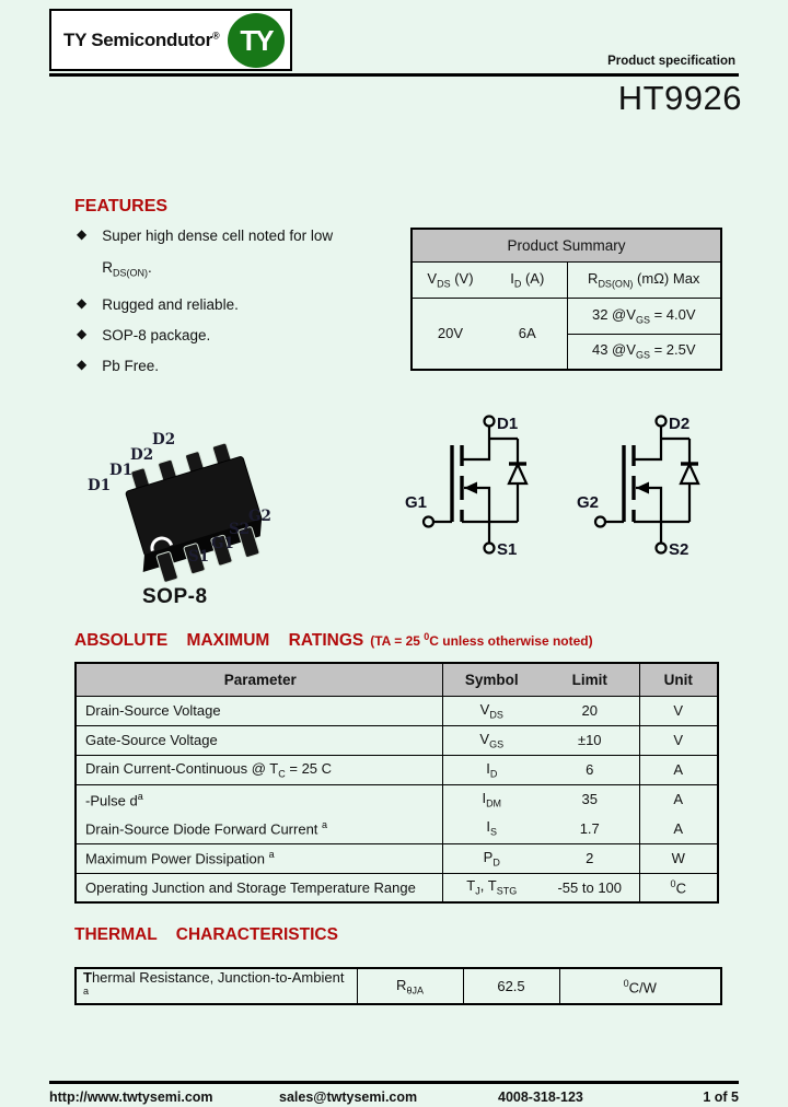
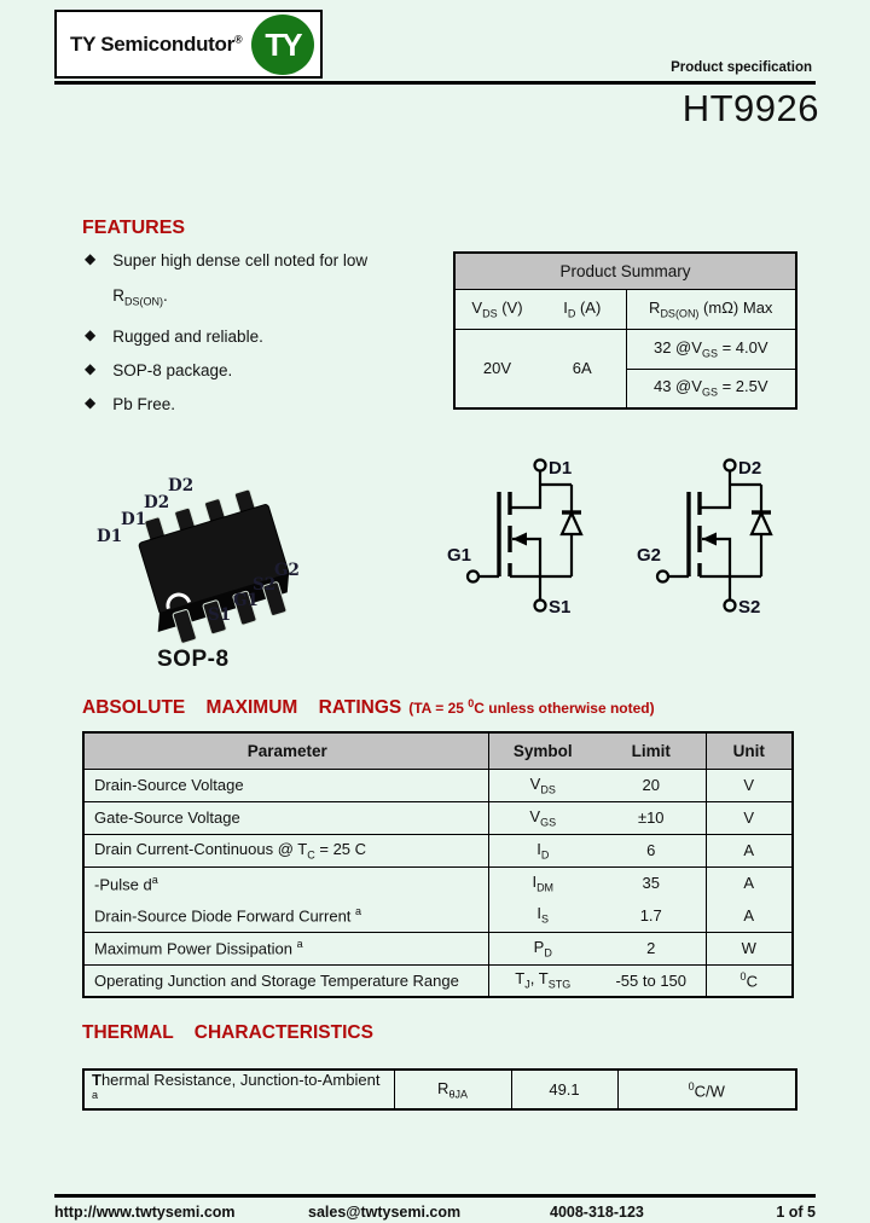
  TY Semicondutor®
  TY
  Product specification
  HT9926
  FEATURES
  ◆
  Super high dense cell noted for low
  RDS(ON).
  ◆
  Rugged and reliable.
  ◆
  SOP-8 package.
  ◆
  Pb Free.
  Product Summary
  VDS (V)	ID (A)	RDS(ON) (mΩ) Max
  20V	6A	32 @VGS = 4.0V
  43 @VGS = 2.5V
  D1
  D1
  D2
  D2
  S1
  G1
  S2
  G2
  SOP-8
  D1
  G1
  S1
  D2
  G2
  S2
  ABSOLUTE MAXIMUM RATINGS (TA = 25 0C unless otherwise noted)
  Parameter	Symbol	Limit	Unit
  Drain-Source Voltage	VDS	20	V
  Gate-Source Voltage	VGS	±10	V
  Drain Current-Continuous @ TC = 25 C	ID	6	A
  -Pulse da	IDM	35	A
  Drain-Source Diode Forward Current a	IS	1.7	A
  Maximum Power Dissipation a	PD	2	W
- Operating Junction and Storage Temperature Range	TJ, TSTG	-55 to 100	0C
+ Operating Junction and Storage Temperature Range	TJ, TSTG	-55 to 150	0C
  THERMAL CHARACTERISTICS
- Thermal Resistance, Junction-to-Ambient a	RθJA	62.5	0C/W
+ Thermal Resistance, Junction-to-Ambient a	RθJA	49.1	0C/W
  http://www.twtysemi.com
  sales@twtysemi.com
  4008-318-123
  1 of 5
